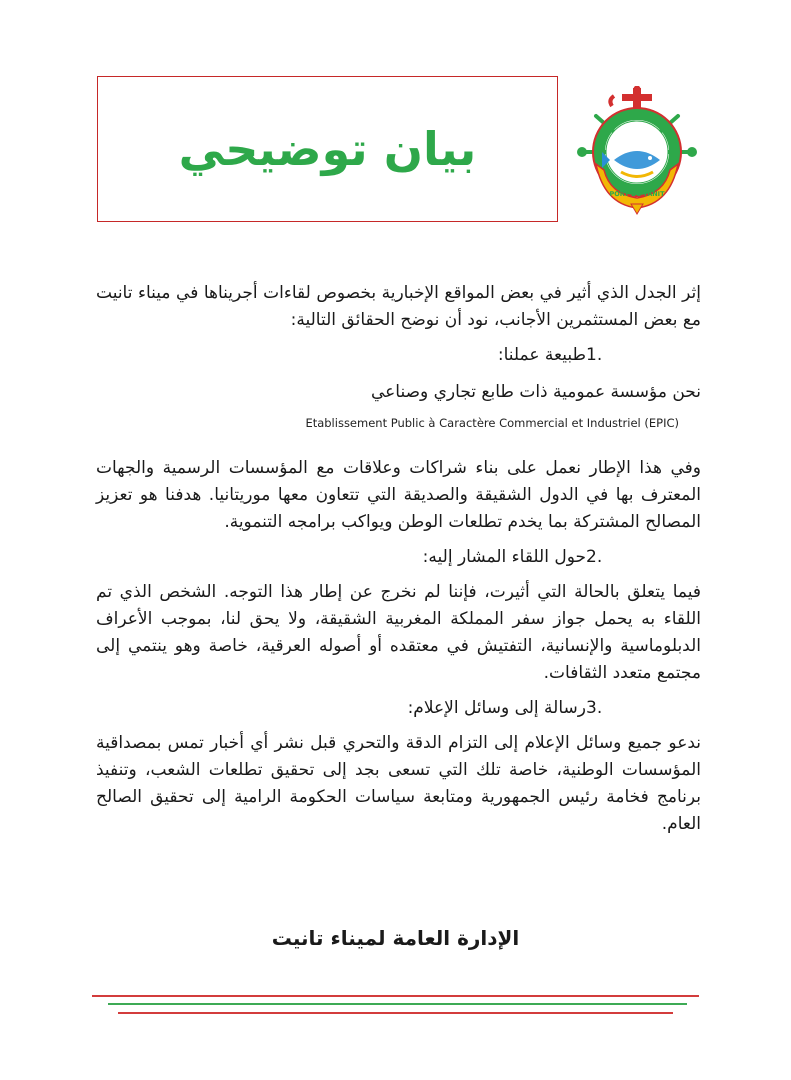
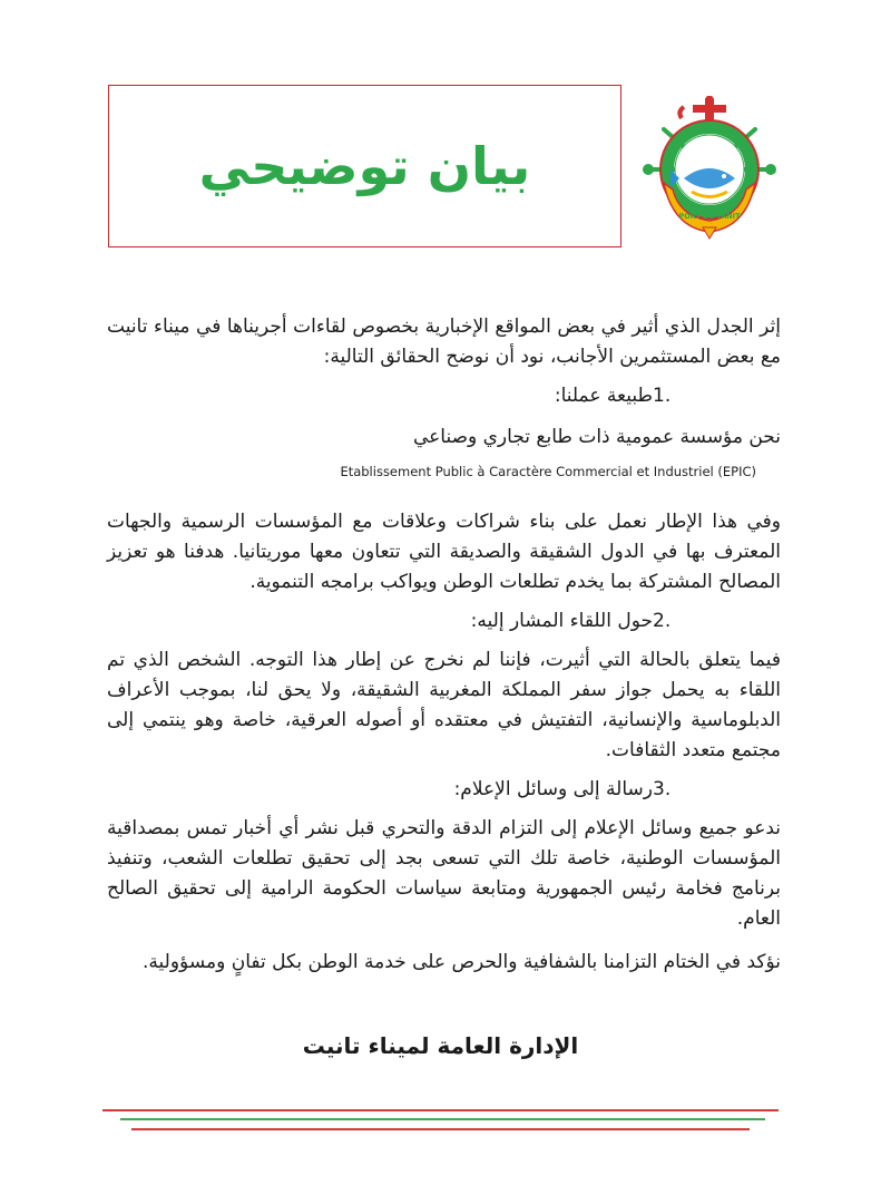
  بيان توضيحي
  PORT DE TANIT
  إثر الجدل الذي أثير في بعض المواقع الإخبارية بخصوص لقاءات أجريناها في ميناء تانيت مع بعض المستثمرين الأجانب، نود أن نوضح الحقائق التالية:
  1.
  طبيعة عملنا:
  نحن مؤسسة عمومية ذات طابع تجاري وصناعي
  Etablissement Public à Caractère Commercial et Industriel (EPIC)
  وفي هذا الإطار نعمل على بناء شراكات وعلاقات مع المؤسسات الرسمية والجهات المعترف بها في الدول الشقيقة والصديقة التي تتعاون معها موريتانيا. هدفنا هو تعزيز المصالح المشتركة بما يخدم تطلعات الوطن ويواكب برامجه التنموية.
  2.
  حول اللقاء المشار إليه:
  فيما يتعلق بالحالة التي أثيرت، فإننا لم نخرج عن إطار هذا التوجه. الشخص الذي تم اللقاء به يحمل جواز سفر المملكة المغربية الشقيقة، ولا يحق لنا، بموجب الأعراف الدبلوماسية والإنسانية، التفتيش في معتقده أو أصوله العرقية، خاصة وهو ينتمي إلى مجتمع متعدد الثقافات.
  3.
  رسالة إلى وسائل الإعلام:
  ندعو جميع وسائل الإعلام إلى التزام الدقة والتحري قبل نشر أي أخبار تمس بمصداقية المؤسسات الوطنية، خاصة تلك التي تسعى بجد إلى تحقيق تطلعات الشعب، وتنفيذ برنامج فخامة رئيس الجمهورية ومتابعة سياسات الحكومة الرامية إلى تحقيق الصالح العام.
+ نؤكد في الختام التزامنا بالشفافية والحرص على خدمة الوطن بكل تفانٍ ومسؤولية.
  الإدارة العامة لميناء تانيت
